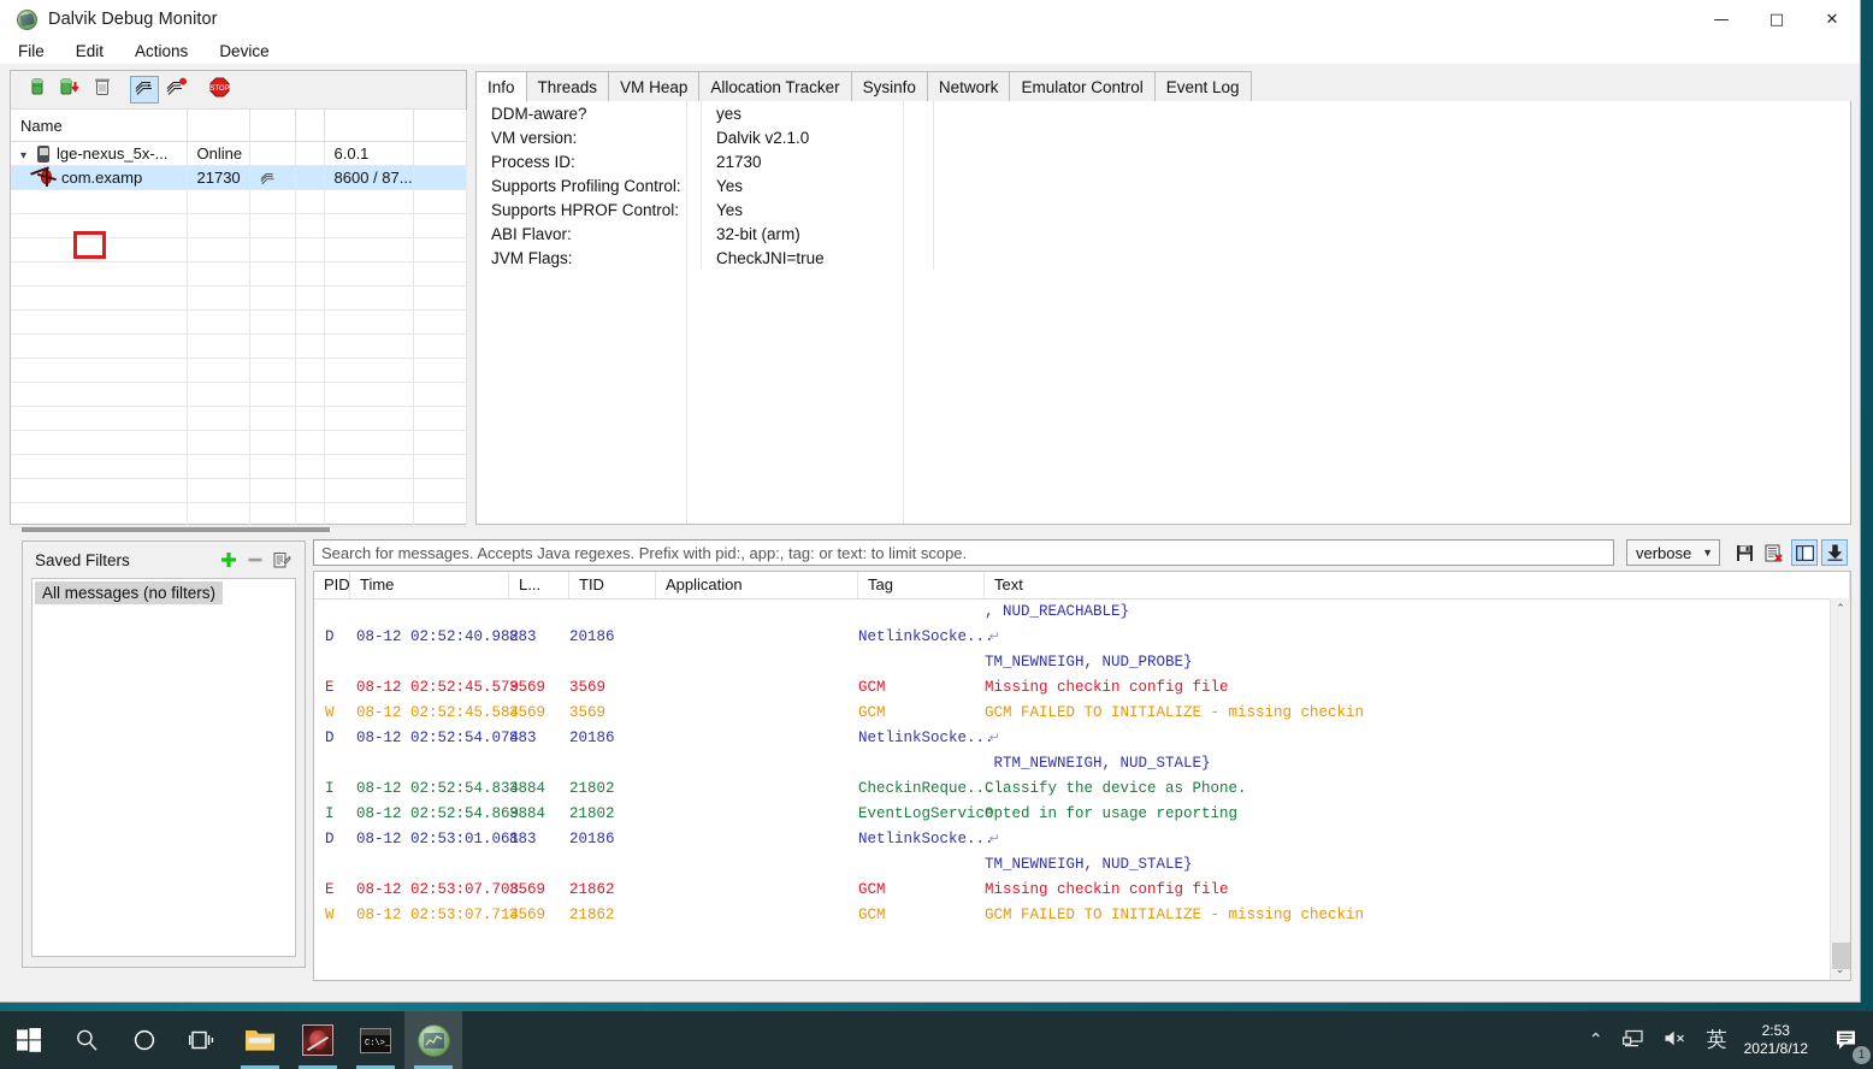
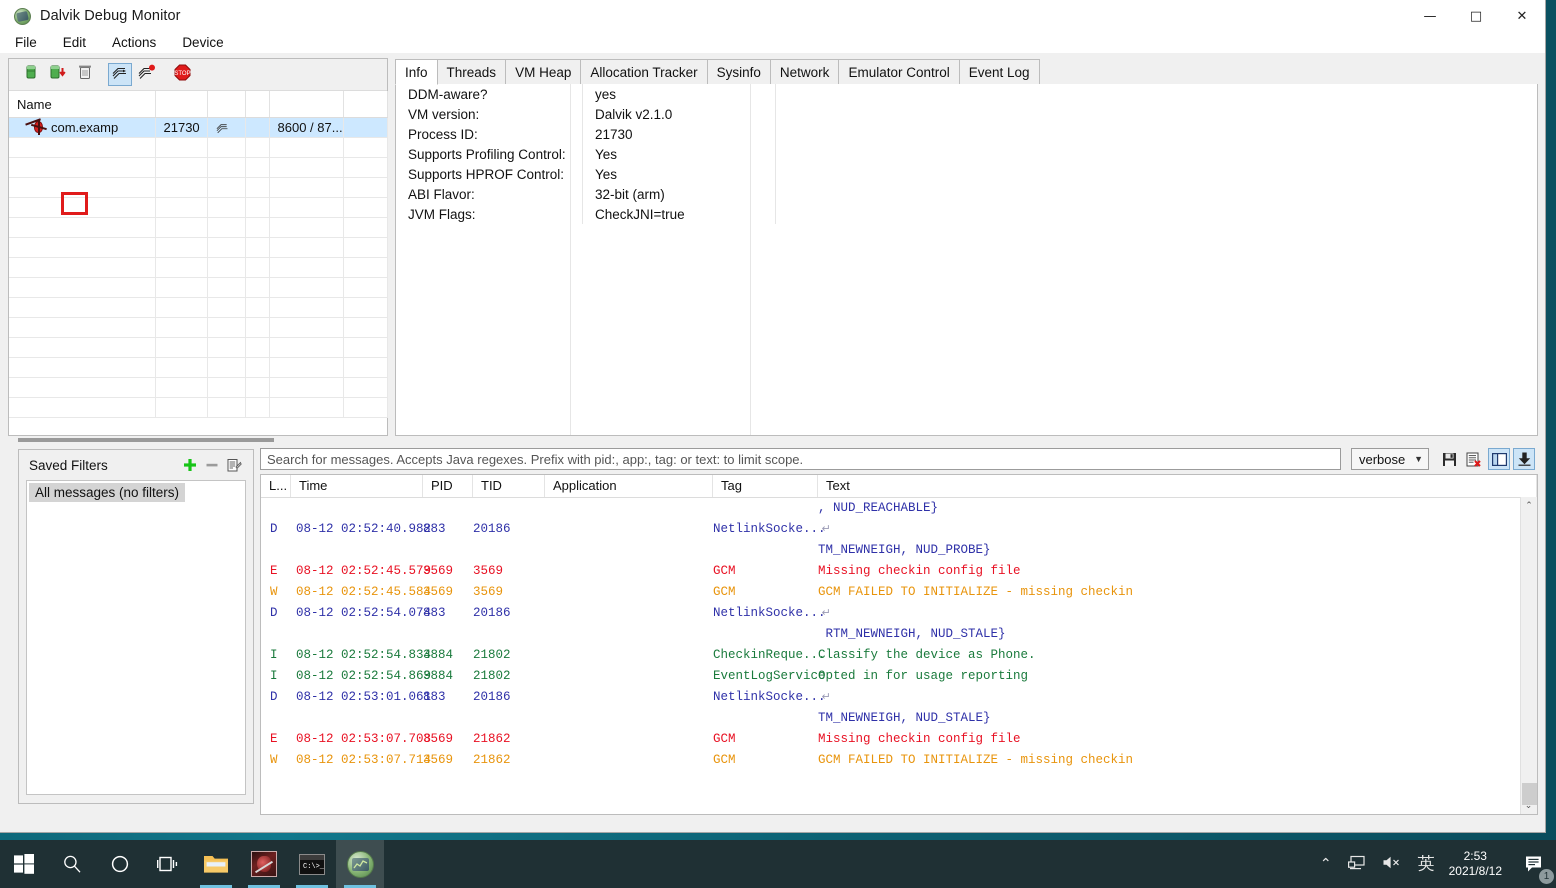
  Dalvik Debug Monitor
  —
  □
  ✕
  File
  Edit
  Actions
  Device
  Name
- ▾ lge-nexus_5x-...	Online			6.0.1
  com.examp	21730			8600 / 87...
  Info
  Threads
  VM Heap
  Allocation Tracker
  Sysinfo
  Network
  Emulator Control
  Event Log
  DDM-aware?	yes
  VM version:	Dalvik v2.1.0
  Process ID:	21730
  Supports Profiling Control:	Yes
  Supports HPROF Control:	Yes
  ABI Flavor:	32-bit (arm)
  JVM Flags:	CheckJNI=true
  Saved Filters
  All messages (no filters)
  Search for messages. Accepts Java regexes. Prefix with pid:, app:, tag: or text: to limit scope.
  verbose
  ▼
- PID
+ L...
  Time
- L...
+ PID
  TID
  Application
  Tag
  Text
  , NUD_REACHABLE}
  D
  08-12 02:52:40.982
  883
  20186
  NetlinkSocke..
  ↵
  TM_NEWNEIGH, NUD_PROBE}
  E
  08-12 02:52:45.579
  3569
  3569
  GCM
  Missing checkin config file
  W
  08-12 02:52:45.584
  3569
  3569
  GCM
  GCM FAILED TO INITIALIZE - missing checkin
  D
  08-12 02:52:54.074
  883
  20186
  NetlinkSocke..
  ↵
  RTM_NEWNEIGH, NUD_STALE}
  I
  08-12 02:52:54.834
  3884
  21802
  CheckinReque..
  Classify the device as Phone.
  I
  08-12 02:52:54.869
  3884
  21802
  EventLogServic
  Opted in for usage reporting
  D
  08-12 02:53:01.061
  883
  20186
  NetlinkSocke..
  ↵
  TM_NEWNEIGH, NUD_STALE}
  E
  08-12 02:53:07.708
  3569
  21862
  GCM
  Missing checkin config file
  W
  08-12 02:53:07.714
  3569
  21862
  GCM
  GCM FAILED TO INITIALIZE - missing checkin
  ⌃
  ⌄
  C:\>_
  ⌃
  英
  2:53
  2021/8/12
  1
